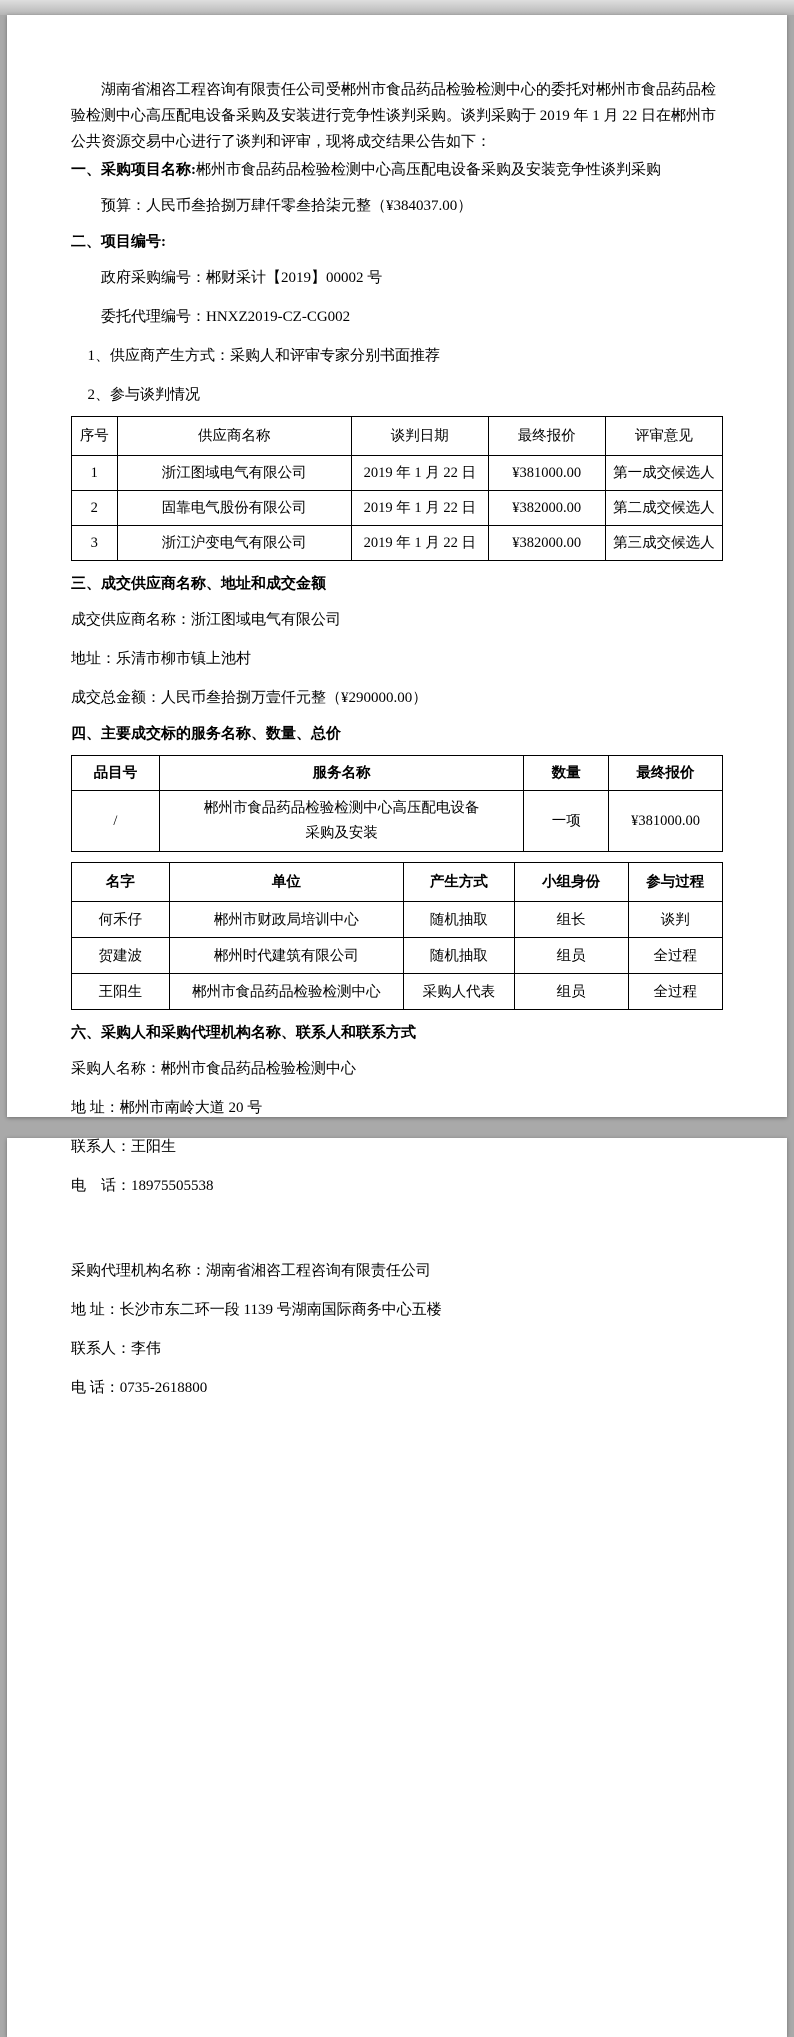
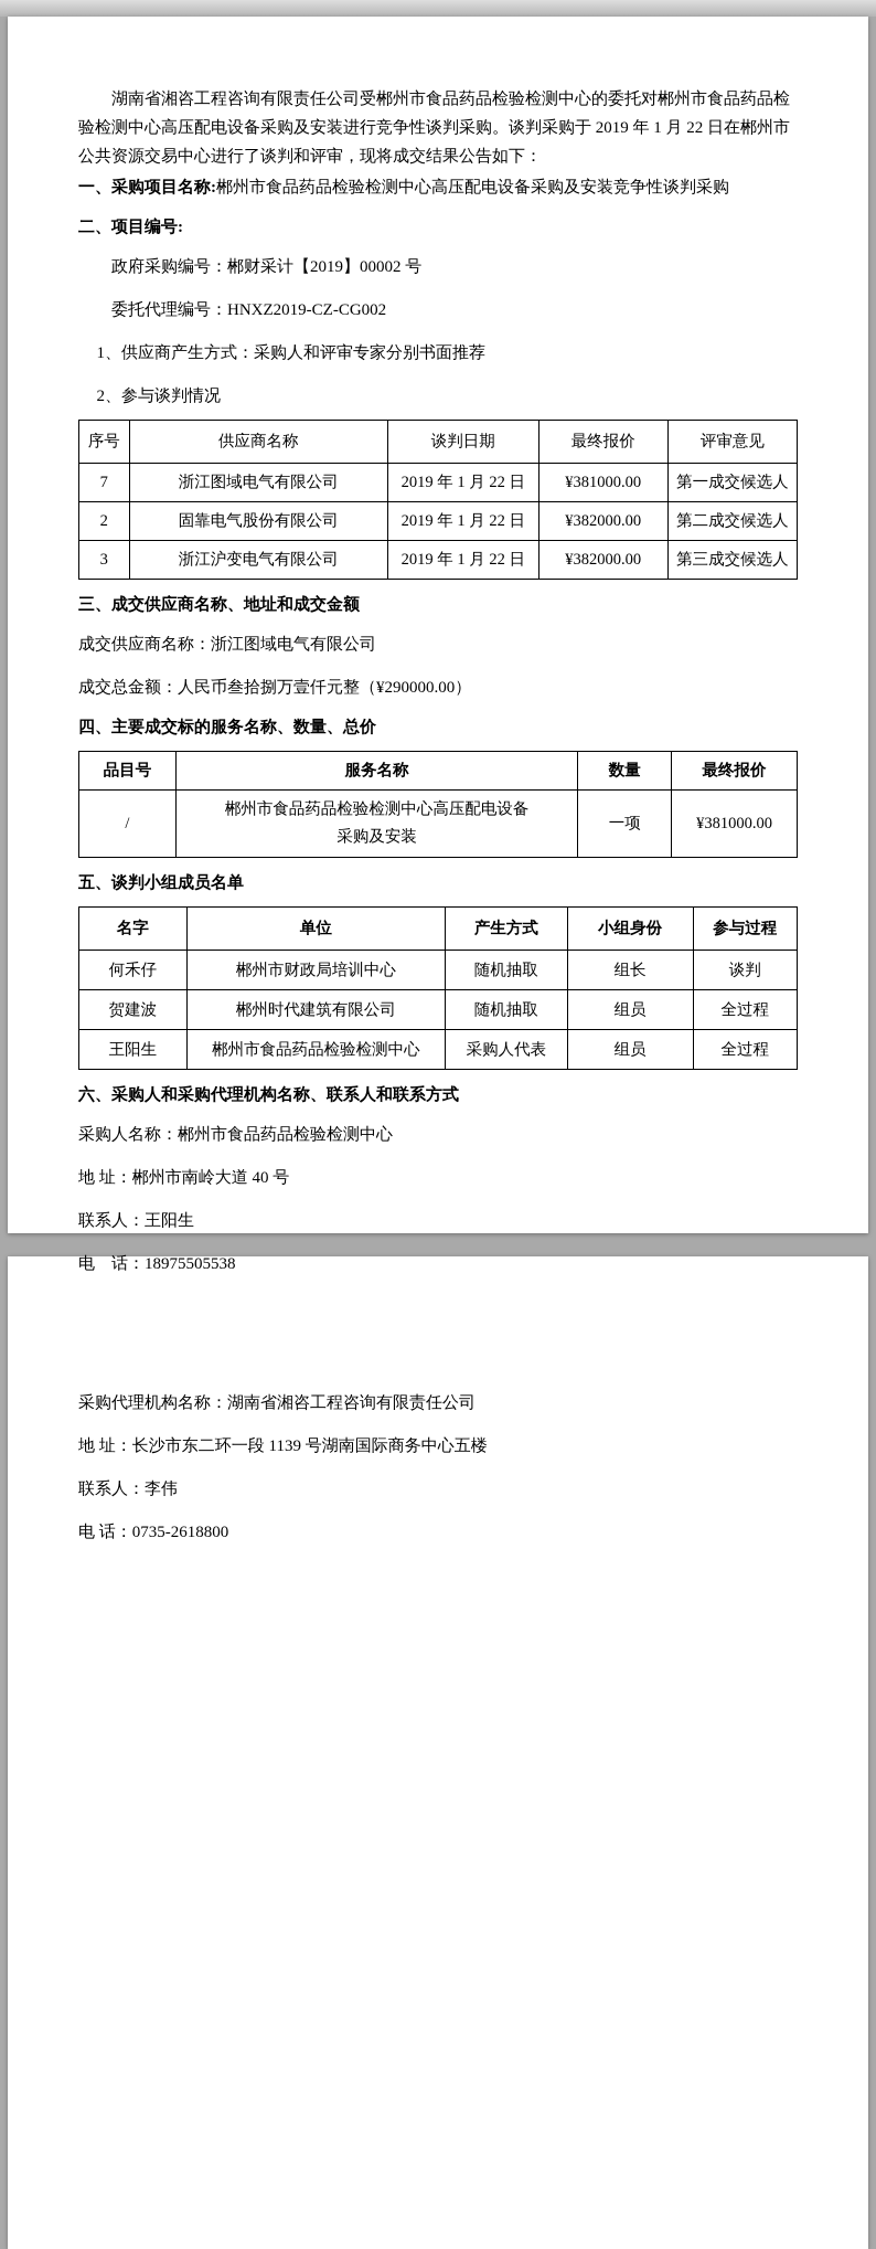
  湖南省湘咨工程咨询有限责任公司受郴州市食品药品检验检测中心的委托对郴州市食品药品检验检测中心高压配电设备采购及安装进行竞争性谈判采购。谈判采购于 2019 年 1 月 22 日在郴州市公共资源交易中心进行了谈判和评审，现将成交结果公告如下：
  一、采购项目名称:郴州市食品药品检验检测中心高压配电设备采购及安装竞争性谈判采购
- 预算：人民币叁拾捌万肆仟零叁拾柒元整（¥384037.00）
  二、项目编号:
  政府采购编号：郴财采计【2019】00002 号
  委托代理编号：HNXZ2019-CZ-CG002
  1、供应商产生方式：采购人和评审专家分别书面推荐
  2、参与谈判情况
  序号	供应商名称	谈判日期	最终报价	评审意见
- 1	浙江图域电气有限公司	2019 年 1 月 22 日	¥381000.00	第一成交候选人
+ 7	浙江图域电气有限公司	2019 年 1 月 22 日	¥381000.00	第一成交候选人
  2	固靠电气股份有限公司	2019 年 1 月 22 日	¥382000.00	第二成交候选人
  3	浙江沪变电气有限公司	2019 年 1 月 22 日	¥382000.00	第三成交候选人
  三、成交供应商名称、地址和成交金额
  成交供应商名称：浙江图域电气有限公司
- 地址：乐清市柳市镇上池村
  成交总金额：人民币叁拾捌万壹仟元整（¥290000.00）
  四、主要成交标的服务名称、数量、总价
  品目号	服务名称	数量	最终报价
  /	郴州市食品药品检验检测中心高压配电设备 采购及安装	一项	¥381000.00
+ 五、谈判小组成员名单
  名字	单位	产生方式	小组身份	参与过程
  何禾仔	郴州市财政局培训中心	随机抽取	组长	谈判
  贺建波	郴州时代建筑有限公司	随机抽取	组员	全过程
  王阳生	郴州市食品药品检验检测中心	采购人代表	组员	全过程
  六、采购人和采购代理机构名称、联系人和联系方式
  采购人名称：郴州市食品药品检验检测中心
- 地 址：郴州市南岭大道 20 号
+ 地 址：郴州市南岭大道 40 号
  联系人：王阳生
  电 话：18975505538
  采购代理机构名称：湖南省湘咨工程咨询有限责任公司
  地 址：长沙市东二环一段 1139 号湖南国际商务中心五楼
  联系人：李伟
  电 话：0735-2618800
